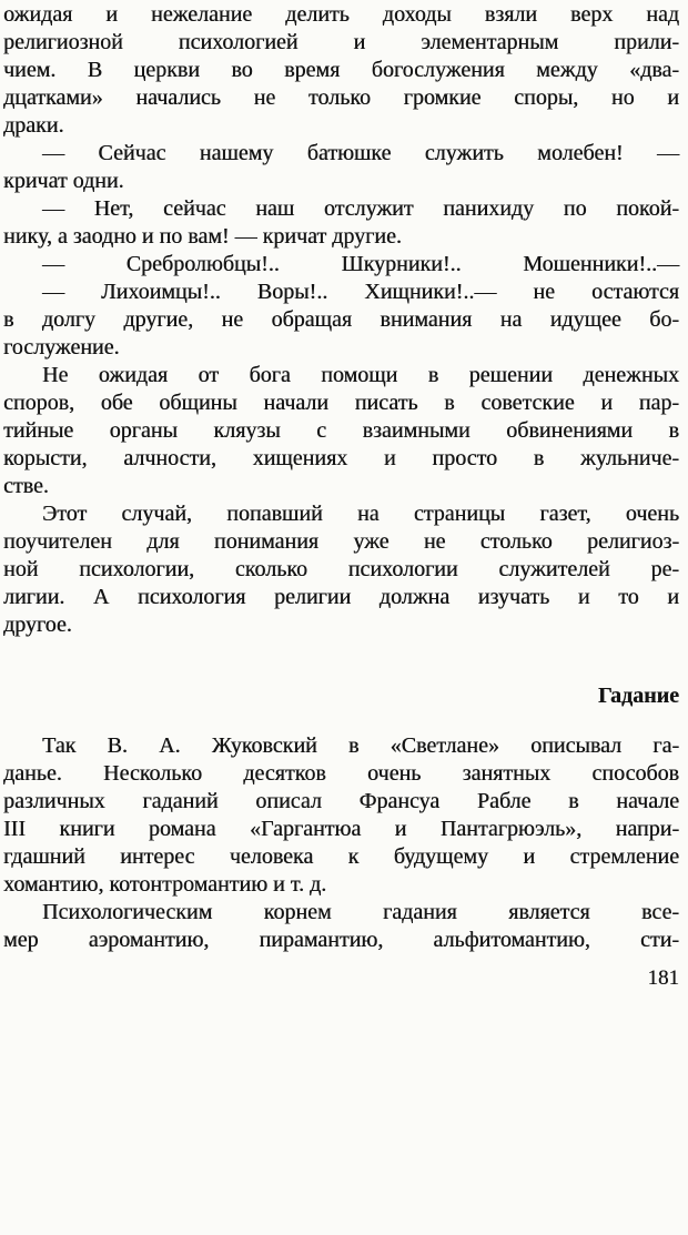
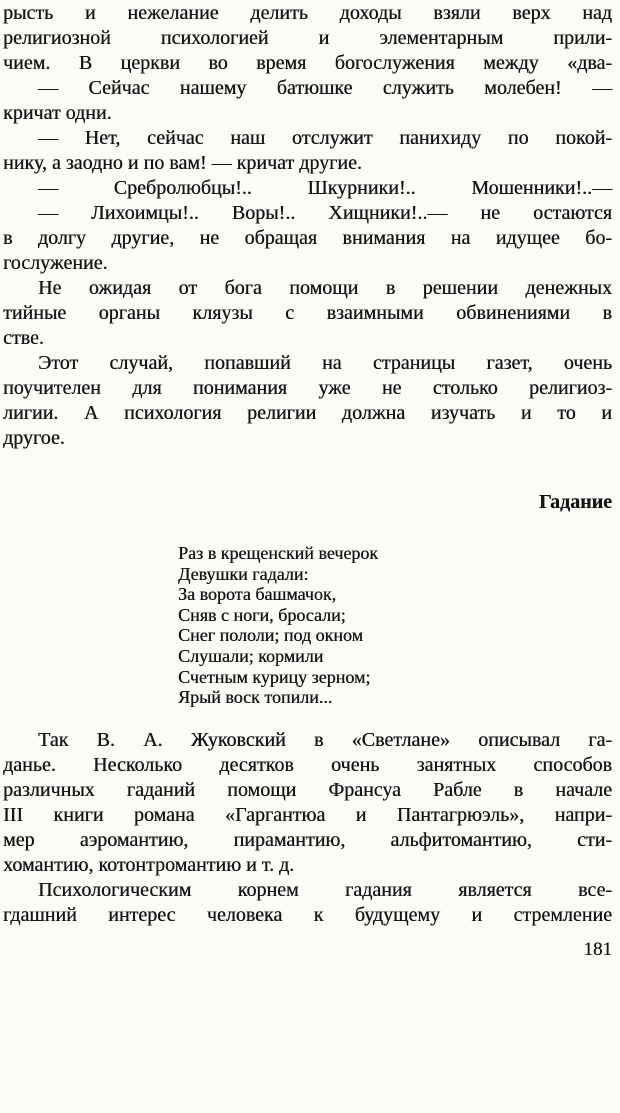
- ожидая и нежелание делить доходы взяли верх над
+ рысть и нежелание делить доходы взяли верх над
  религиозной психологией и элементарным прили-
  чием. В церкви во время богослужения между «два-
- дцатками» начались не только громкие споры, но и
- драки.
  — Сейчас нашему батюшке служить молебен! —
  кричат одни.
  — Нет, сейчас наш отслужит панихиду по покой-
  нику, а заодно и по вам! — кричат другие.
  — Сребролюбцы!.. Шкурники!.. Мошенники!..—
  — Лихоимцы!.. Воры!.. Хищники!..— не остаются
  в долгу другие, не обращая внимания на идущее бо-
  гослужение.
  Не ожидая от бога помощи в решении денежных
- споров, обе общины начали писать в советские и пар-
  тийные органы кляузы с взаимными обвинениями в
- корысти, алчности, хищениях и просто в жульниче-
  стве.
  Этот случай, попавший на страницы газет, очень
  поучителен для понимания уже не столько религиоз-
- ной психологии, сколько психологии служителей ре-
  лигии. А психология религии должна изучать и то и
  другое.
  Гадание
+ Раз в крещенский вечерок
+ Девушки гадали:
+ За ворота башмачок,
+ Сняв с ноги, бросали;
+ Снег пололи; под окном
+ Слушали; кормили
+ Счетным курицу зерном;
+ Ярый воск топили...
  Так В. А. Жуковский в «Светлане» описывал га-
  данье. Несколько десятков очень занятных способов
- различных гаданий описал Франсуа Рабле в начале
+ различных гаданий помощи Франсуа Рабле в начале
  III книги романа «Гаргантюа и Пантагрюэль», напри-
- гдашний интерес человека к будущему и стремление
+ мер аэромантию, пирамантию, альфитомантию, сти-
  хомантию, котонтромантию и т. д.
  Психологическим корнем гадания является все-
- мер аэромантию, пирамантию, альфитомантию, сти-
+ гдашний интерес человека к будущему и стремление
  181
